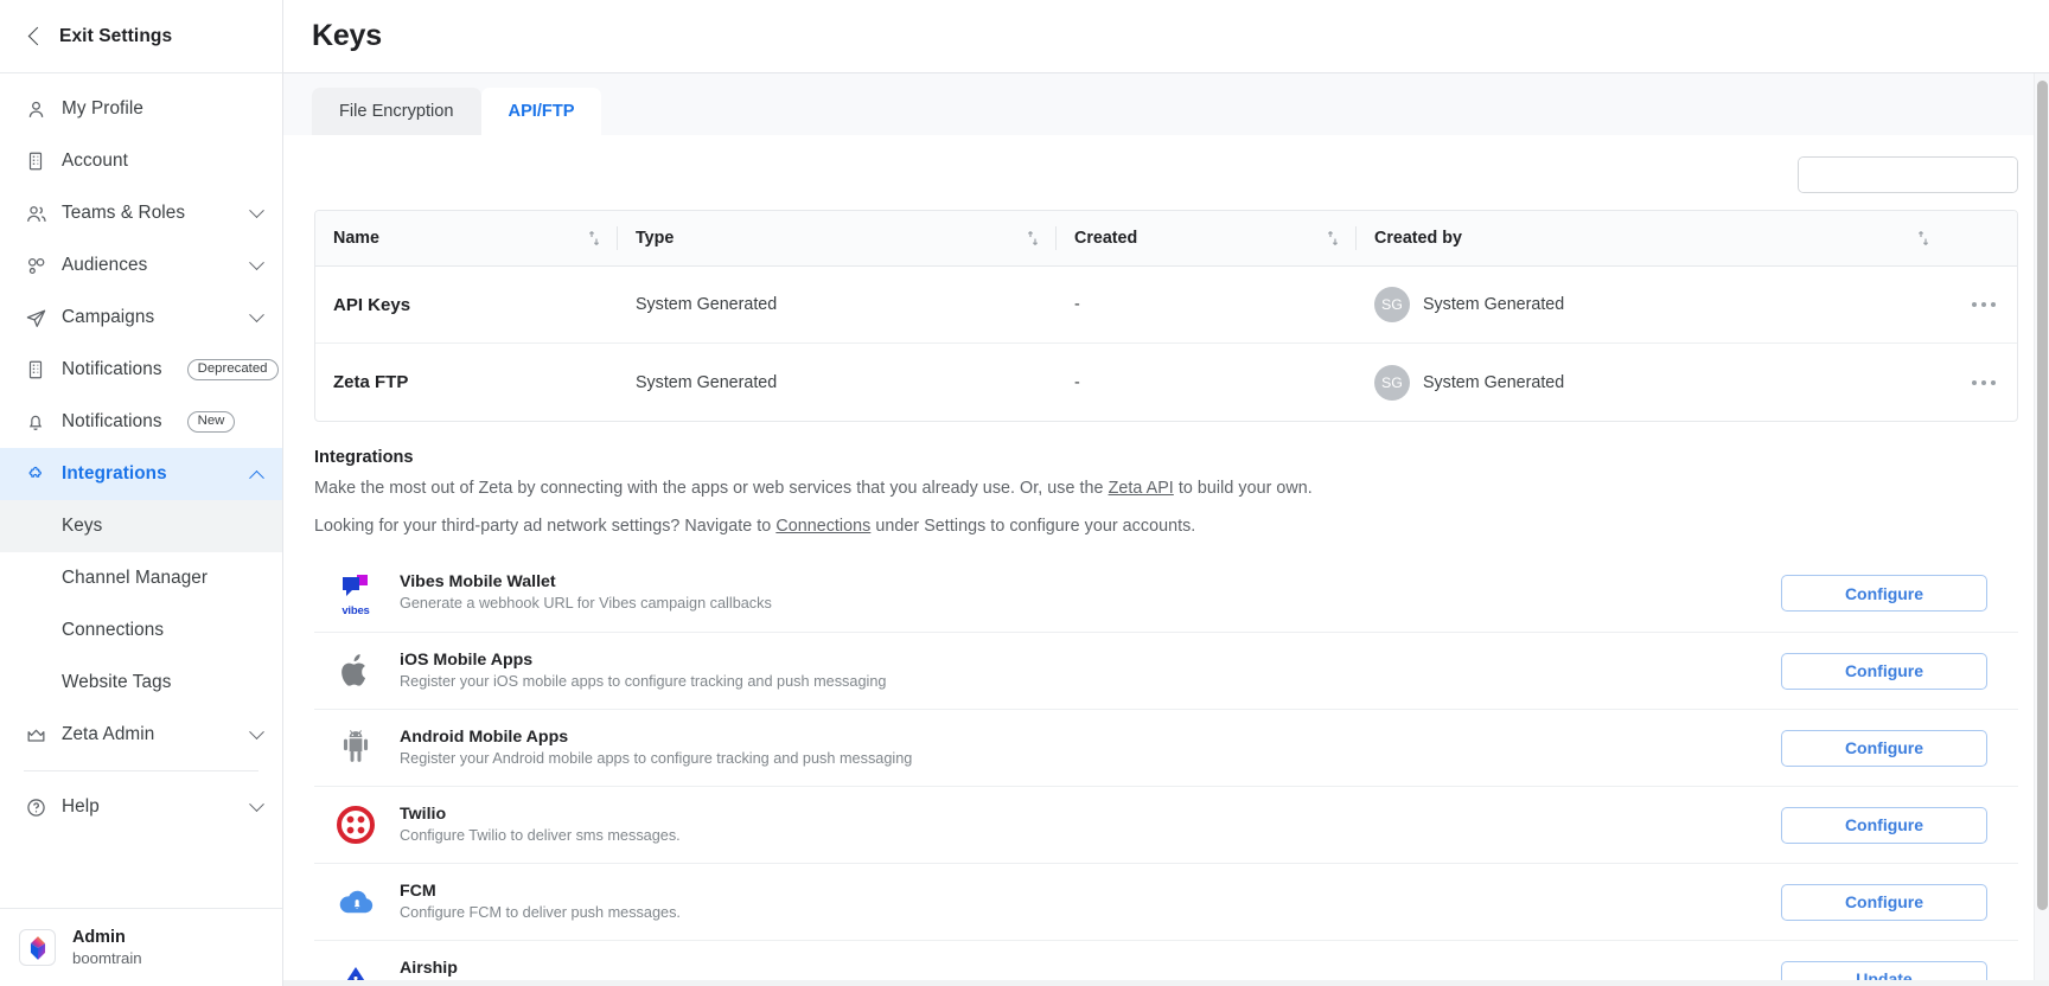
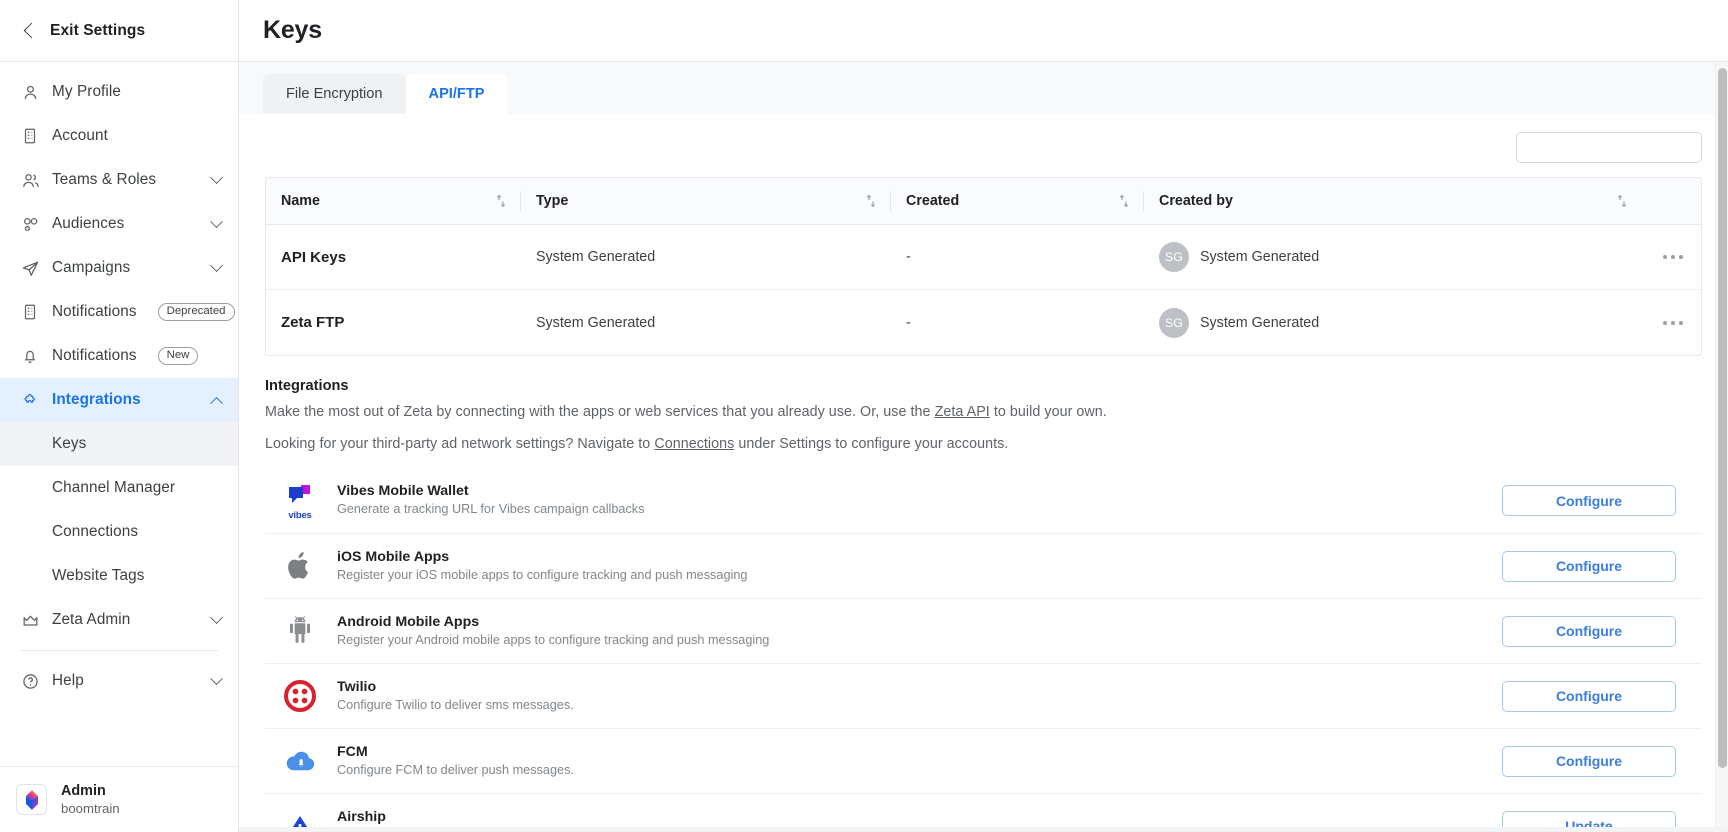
  Exit Settings
  My Profile
  Account
  Teams & Roles
  Audiences
  Campaigns
  Notifications
  Deprecated
  Notifications
  New
  Integrations
  Keys
  Channel Manager
  Connections
  Website Tags
  Zeta Admin
  Help
  Admin
  boomtrain
  Keys
  File Encryption
  API/FTP
  Name
  Type
  Created
  Created by
  API Keys
  System Generated
  -
  SG
  System Generated
  Zeta FTP
  System Generated
  -
  SG
  System Generated
  Integrations
  Make the most out of Zeta by connecting with the apps or web services that you already use. Or, use the Zeta API to build your own.
  Looking for your third-party ad network settings? Navigate to Connections under Settings to configure your accounts.
  vibes
  Vibes Mobile Wallet
- Generate a webhook URL for Vibes campaign callbacks
+ Generate a tracking URL for Vibes campaign callbacks
  Configure
  iOS Mobile Apps
  Register your iOS mobile apps to configure tracking and push messaging
  Configure
  Android Mobile Apps
  Register your Android mobile apps to configure tracking and push messaging
  Configure
  Twilio
  Configure Twilio to deliver sms messages.
  Configure
  FCM
  Configure FCM to deliver push messages.
  Configure
  Airship
  Update
